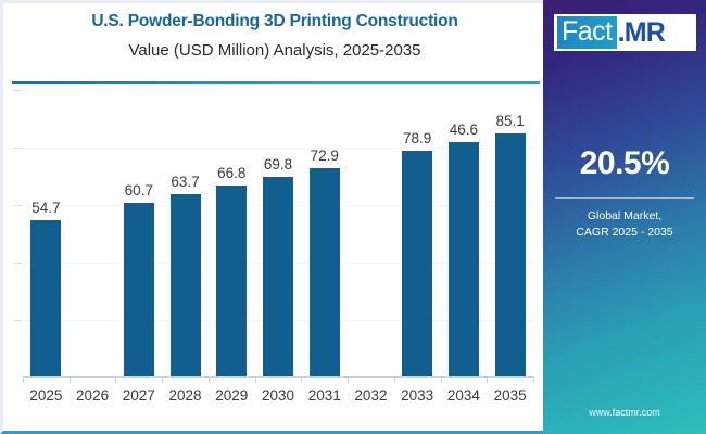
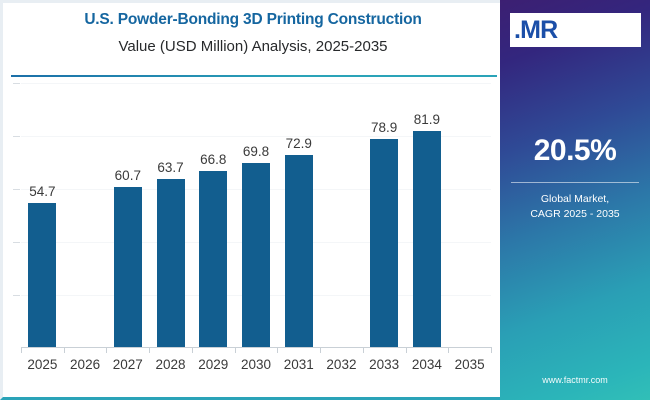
  U.S. Powder-Bonding 3D Printing Construction
  Value (USD Million) Analysis, 2025-2035
  54.7
  60.7
  63.7
  66.8
  69.8
  72.9
  78.9
- 46.6
+ 81.9
- 85.1
  2025
  2026
  2027
  2028
  2029
  2030
  2031
  2032
  2033
  2034
  2035
- Fact
  .MR
  20.5%
  Global Market,
  CAGR 2025 - 2035
  www.factmr.com
